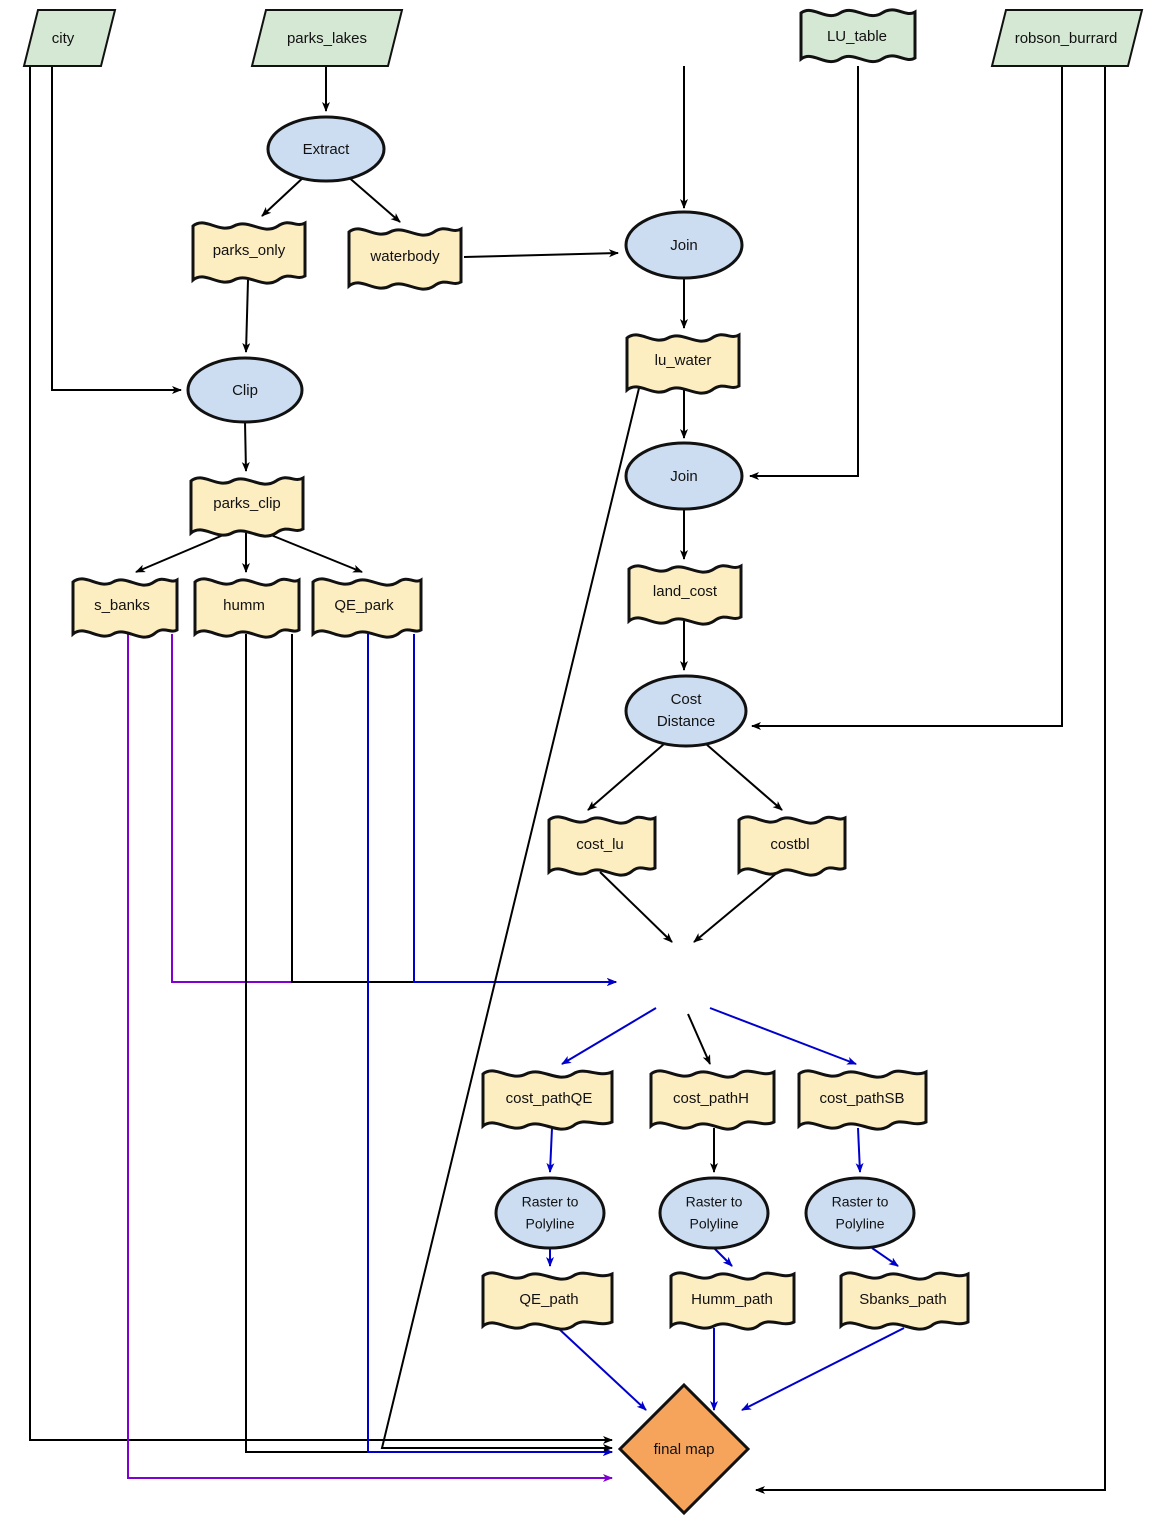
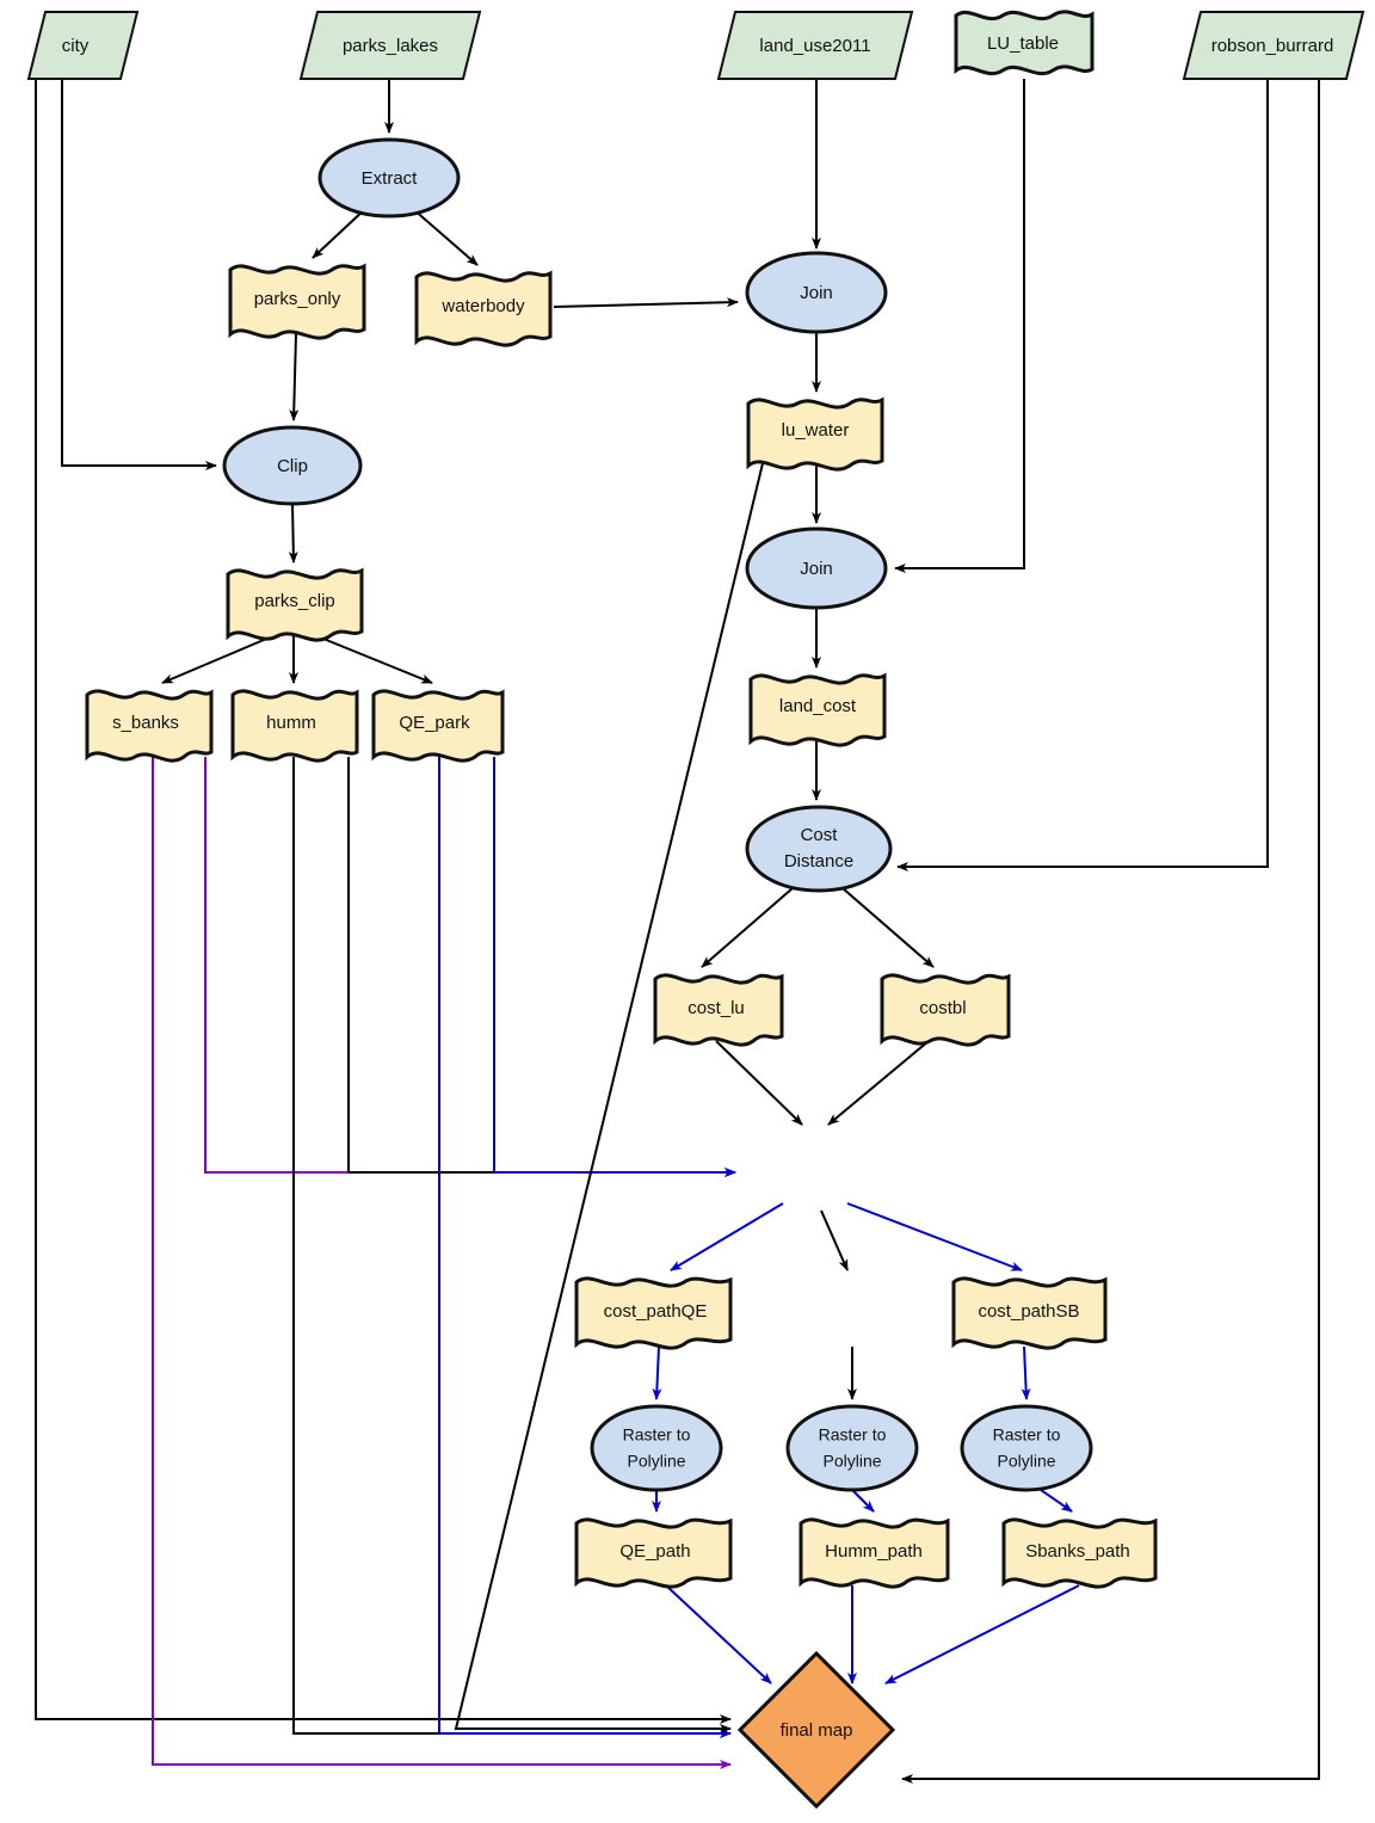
  city
  parks_lakes
+ land_use2011
  LU_table
  robson_burrard
  Extract
  Join
  Clip
  Join
  Cost
  Distance
  Raster to
  Polyline
  Raster to
  Polyline
  Raster to
  Polyline
  parks_only
  waterbody
  lu_water
  parks_clip
  land_cost
  s_banks
  humm
  QE_park
  cost_lu
  costbl
  cost_pathQE
- cost_pathH
  cost_pathSB
  QE_path
  Humm_path
  Sbanks_path
  final map
